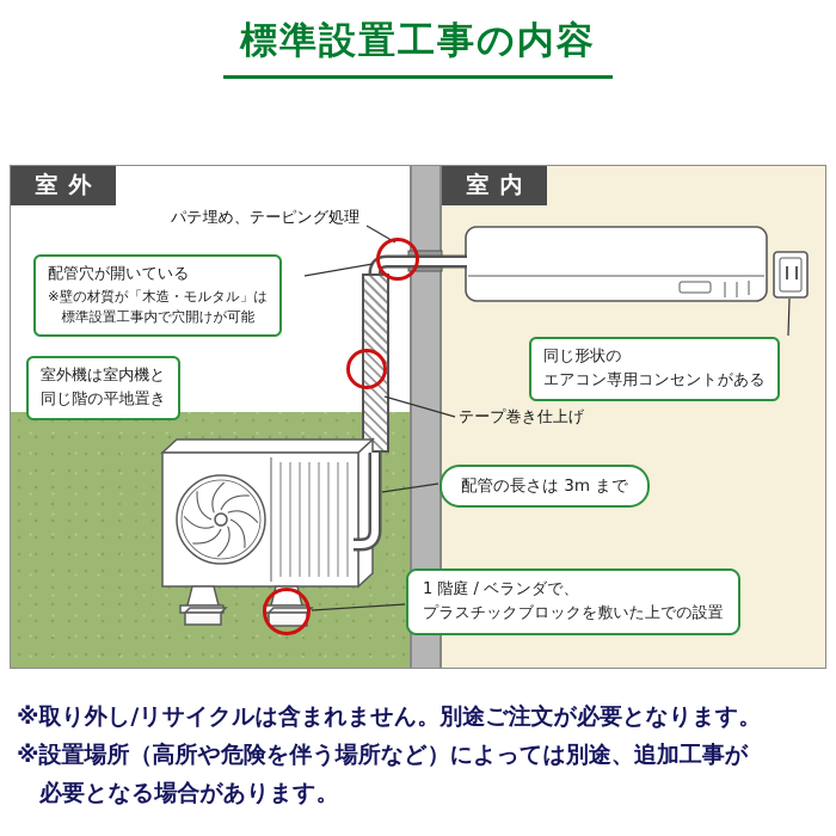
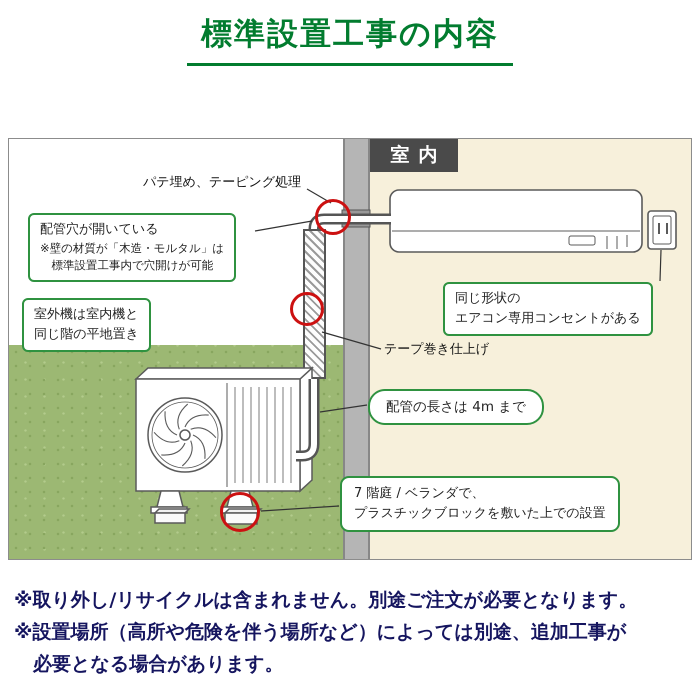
  標準設置工事の内容
- 室外
  室内
  パテ埋め、テーピング処理
  配管穴が開いている
  ※壁の材質が「木造・モルタル」は
  標準設置工事内で穴開けが可能
  室外機は室内機と
  同じ階の平地置き
  同じ形状の
  エアコン専用コンセントがある
  テープ巻き仕上げ
- 配管の長さは 3m まで
+ 配管の長さは 4m まで
- 1 階庭 / ベランダで、
+ 7 階庭 / ベランダで、
  プラスチックブロックを敷いた上での設置
  ※取り外し/リサイクルは含まれません。別途ご注文が必要となります。
  ※設置場所（高所や危険を伴う場所など）によっては別途、追加工事が
  必要となる場合があります。
